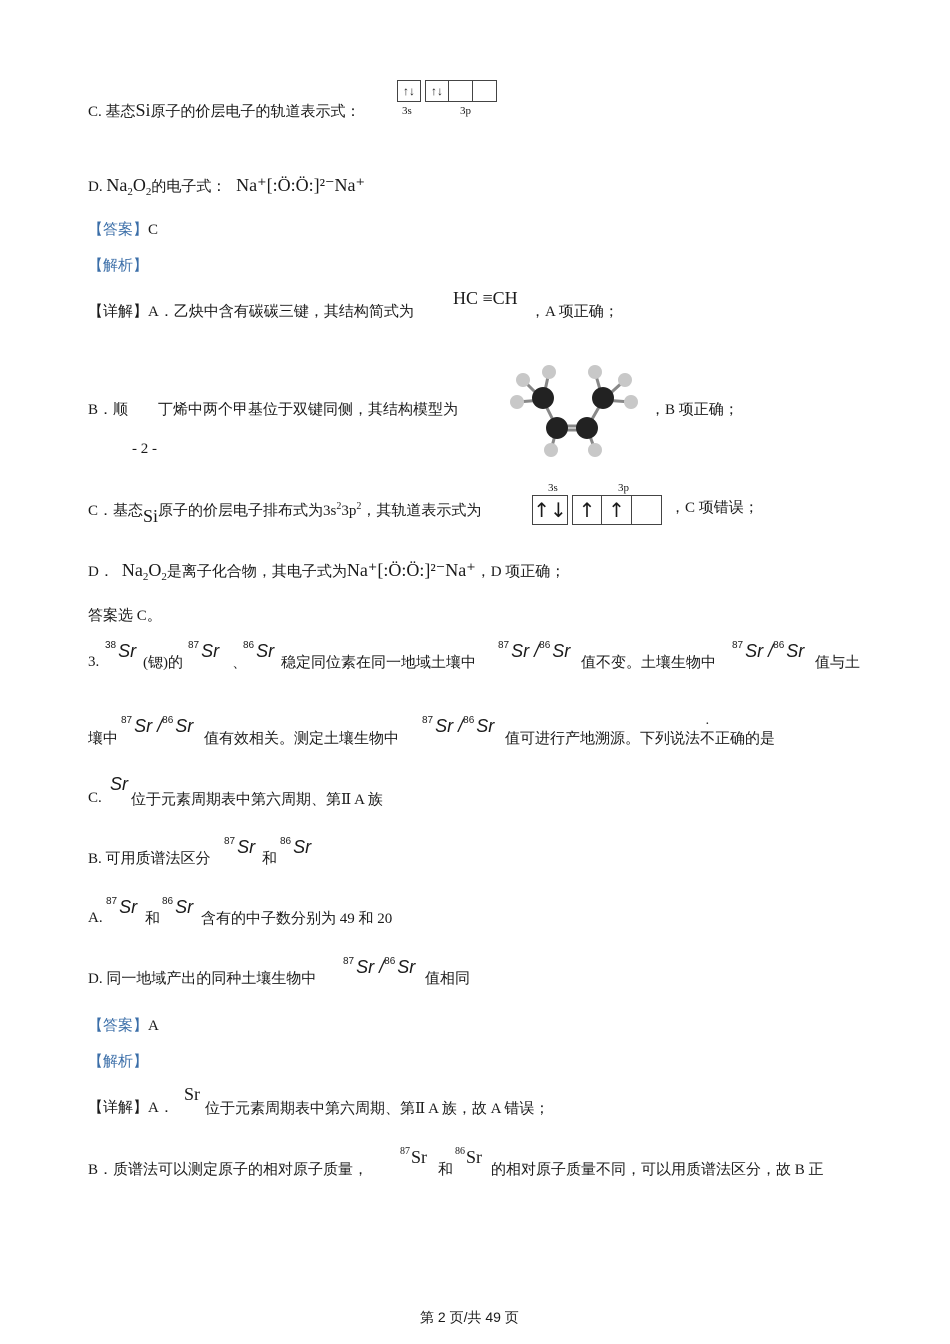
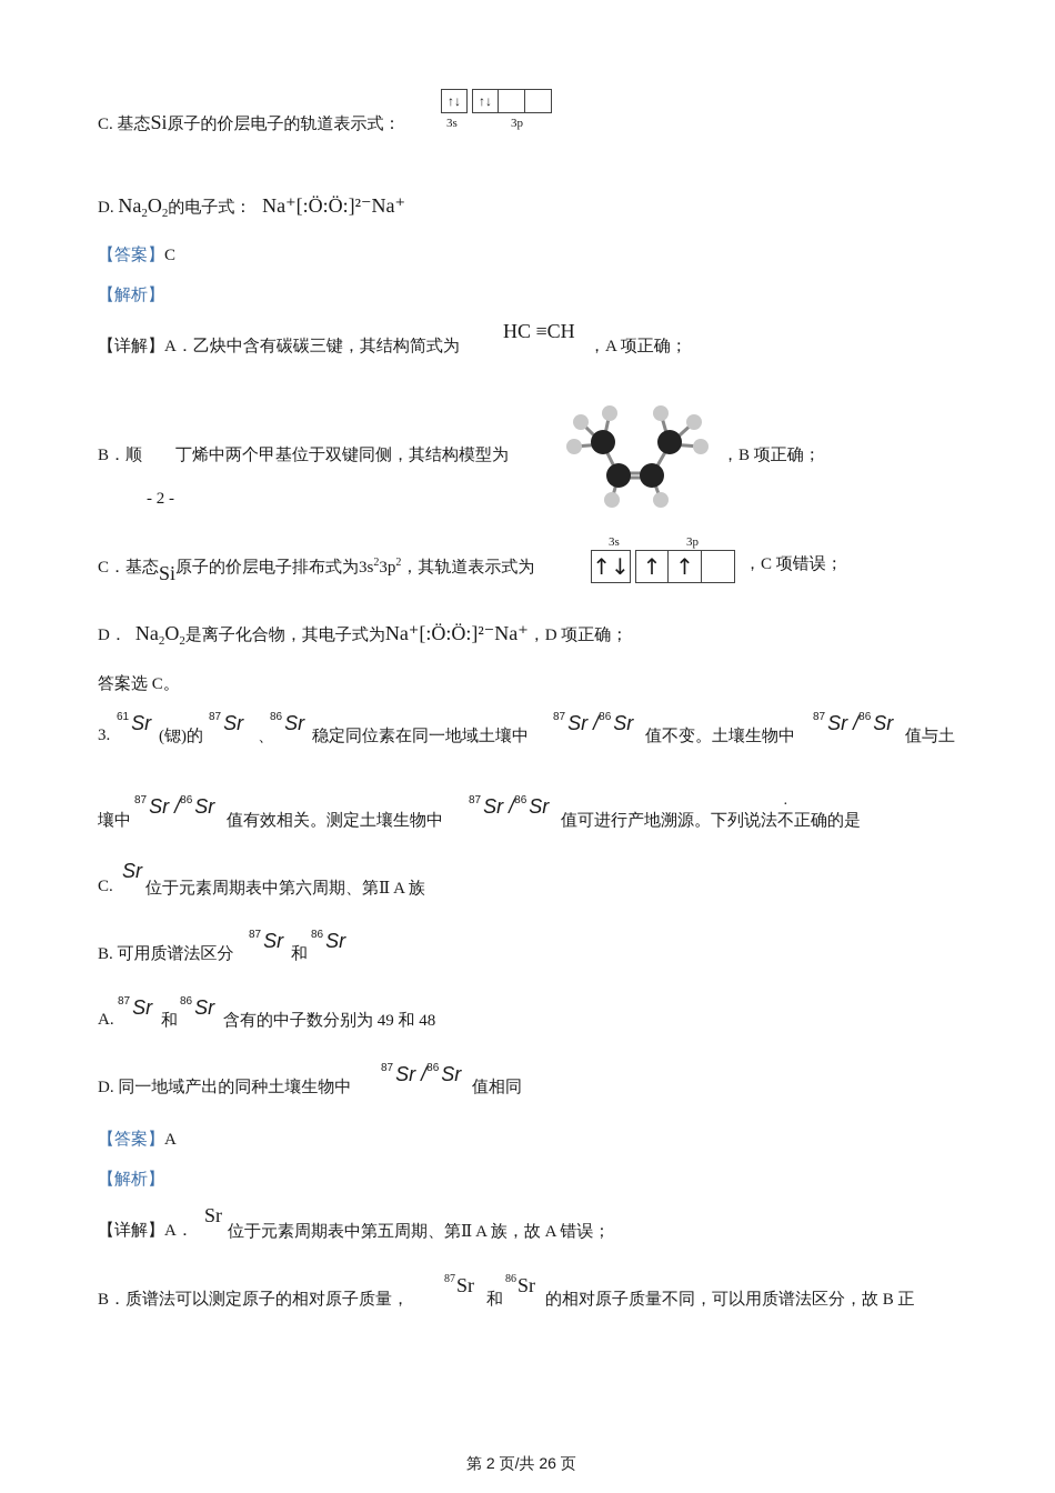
  C. 基态Si原子的价层电子的轨道表示式：
  ↑↓
  ↑↓
  3s
  3p
  D. Na2O2的电子式： Na⁺[:Ö:Ö:]²⁻Na⁺
  【答案】C
  【解析】
  【详解】A．乙炔中含有碳碳三键，其结构简式为
  HC ≡CH
  ，A 项正确；
  B．顺 丁烯中两个甲基位于双键同侧，其结构模型为
  ，B 项正确；
  - 2 -
  C．基态Si原子的价层电子排布式为3s23p2，其轨道表示式为
  3s
  3p
  ↑↓
  ↑
  ↑
  ，C 项错误；
  D． Na2O2是离子化合物，其电子式为Na⁺[:Ö:Ö:]²⁻Na⁺，D 项正确；
  答案选 C。
  3.
- 38Sr
+ 61Sr
  (锶)的
  87Sr
  、
  86Sr
  稳定同位素在同一地域土壤中
  87Sr /86Sr
  值不变。土壤生物中
  87Sr /86Sr
  值与土
  壤中
  87Sr /86Sr
  值有效相关。测定土壤生物中
  87Sr /86Sr
  值可进行产地溯源。下列说法不正确的是
  C.
  Sr
  位于元素周期表中第六周期、第Ⅱ A 族
  B. 可用质谱法区分
  87Sr
  和
  86Sr
  A.
  87Sr
  和
  86Sr
- 含有的中子数分别为 49 和 20
+ 含有的中子数分别为 49 和 48
  D. 同一地域产出的同种土壤生物中
  87Sr /86Sr
  值相同
  【答案】A
  【解析】
  【详解】A．
  Sr
- 位于元素周期表中第六周期、第Ⅱ A 族，故 A 错误；
+ 位于元素周期表中第五周期、第Ⅱ A 族，故 A 错误；
  B．质谱法可以测定原子的相对原子质量，
  87Sr
  和
  86Sr
  的相对原子质量不同，可以用质谱法区分，故 B 正
- 第 2 页/共 49 页
+ 第 2 页/共 26 页
